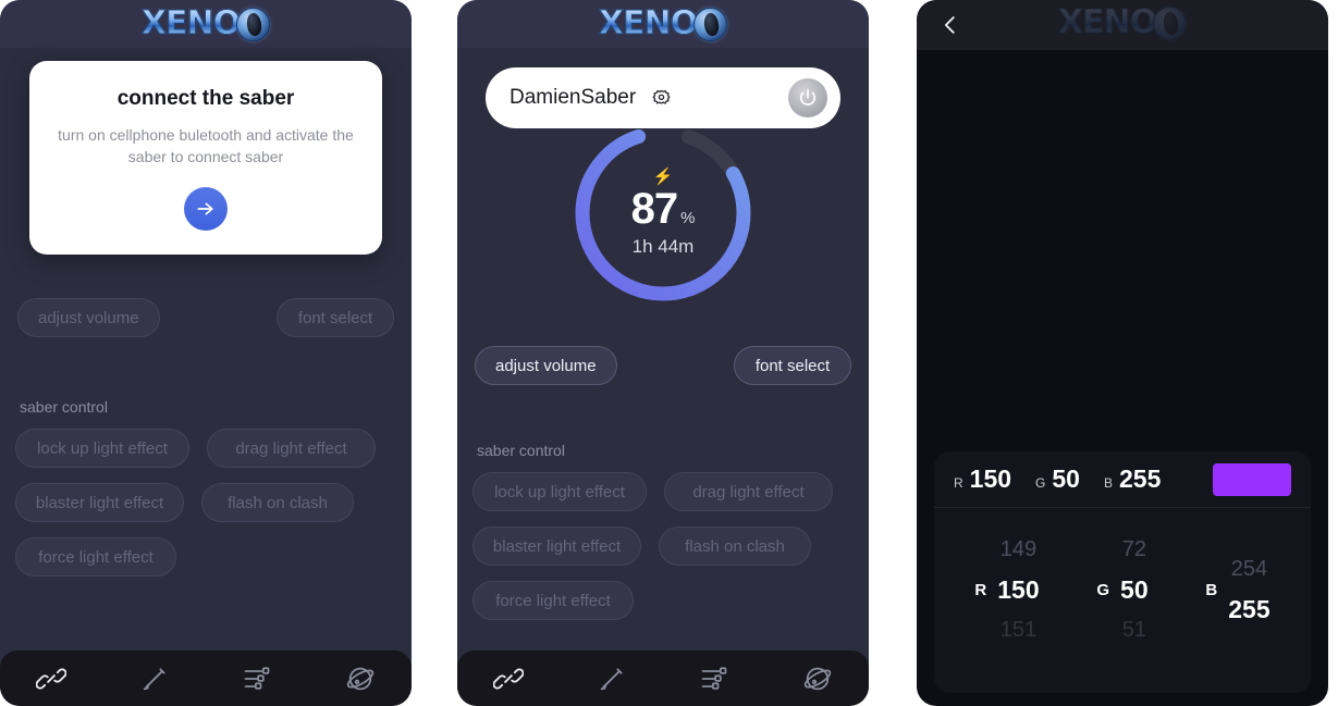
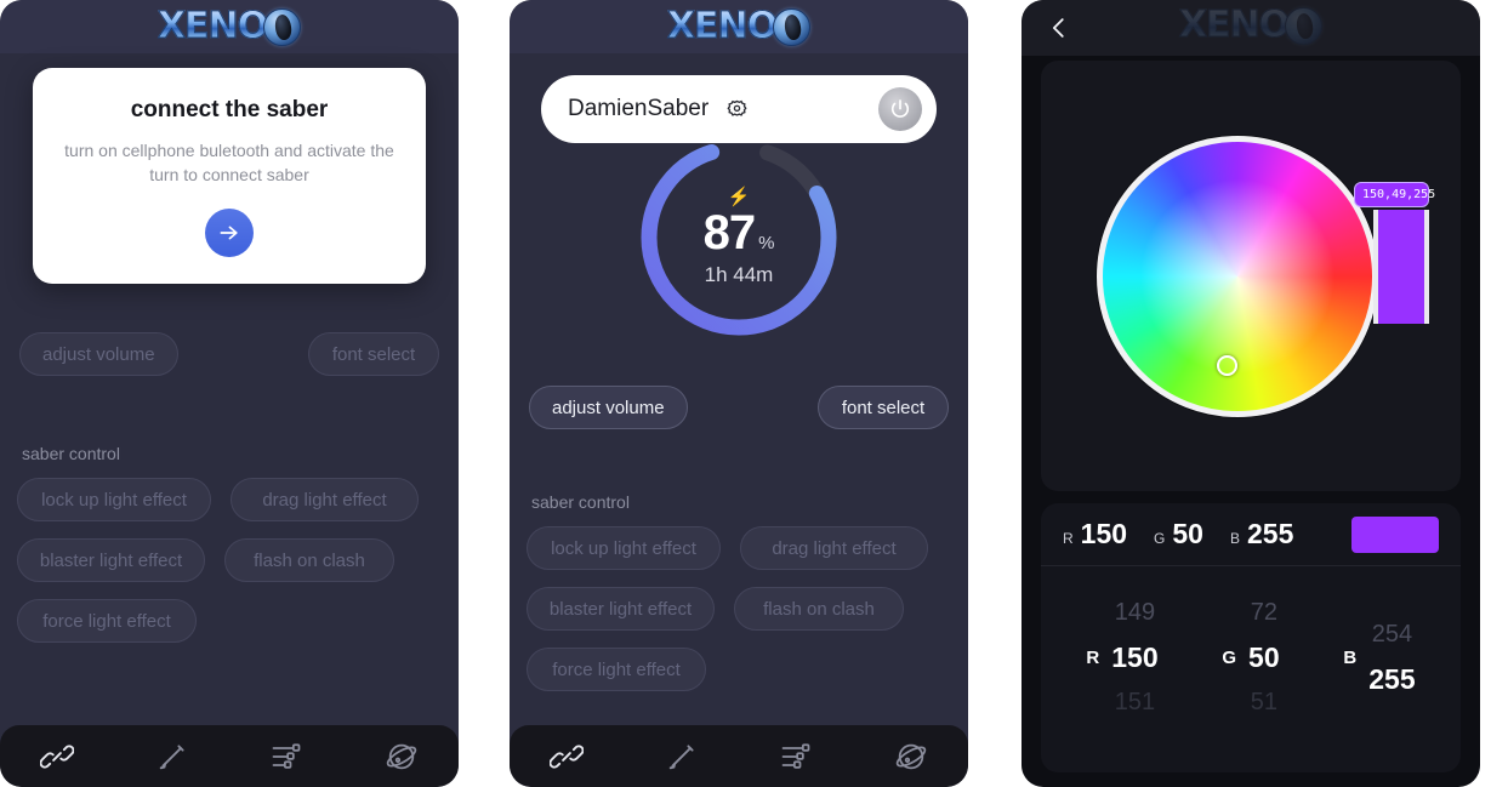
  XENO
  adjust volume
  font select
  saber control
  lock up light effect
  drag light effect
  blaster light effect
  flash on clash
  force light effect
  connect the saber
- turn on cellphone buletooth and activate the saber to connect saber
+ turn on cellphone buletooth and activate the turn to connect saber
  XENO
  DamienSaber
  ⚡
  87
  %
  1h 44m
  adjust volume
  font select
  saber control
  lock up light effect
  drag light effect
  blaster light effect
  flash on clash
  force light effect
  XENO
+ 150,49,255
  R
  150
  G
  50
  B
  255
  R
  149
  150
  151
  G
  72
  50
  51
  B
  254
  255
